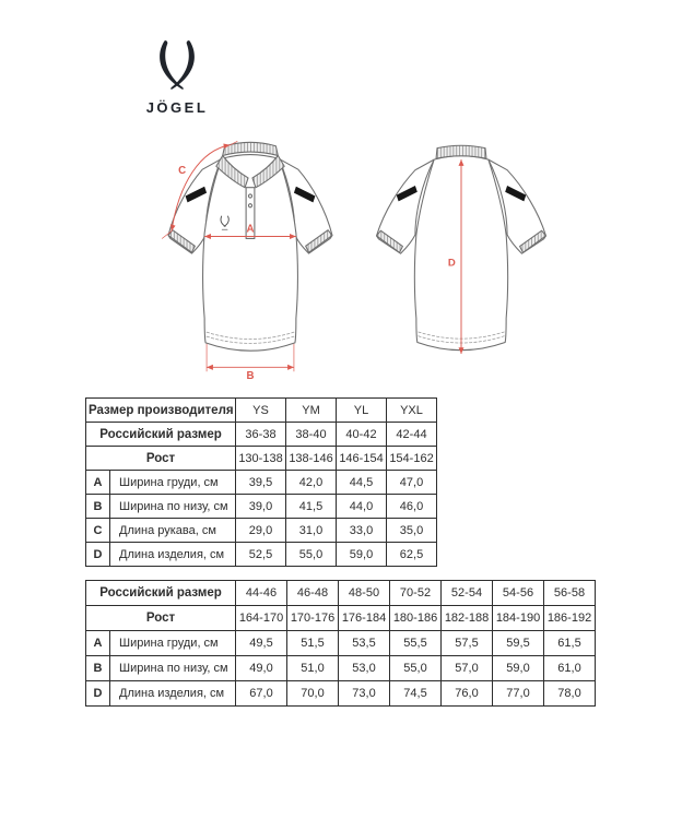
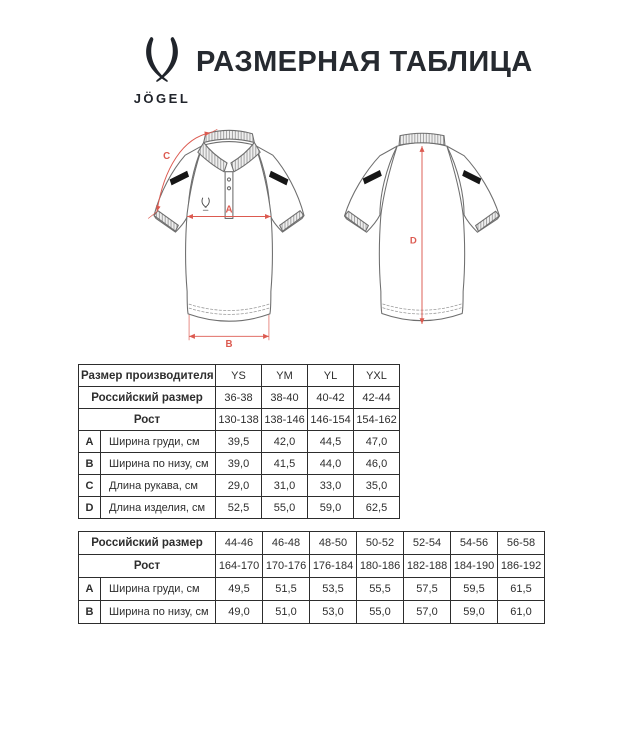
  JÖGEL
+ РАЗМЕРНАЯ ТАБЛИЦА
  A
  B
  C
  D
  Размер производителя	YS	YM	YL	YXL
  Российский размер	36-38	38-40	40-42	42-44
  Рост	130-138	138-146	146-154	154-162
  A	Ширина груди, см	39,5	42,0	44,5	47,0
  B	Ширина по низу, см	39,0	41,5	44,0	46,0
  C	Длина рукава, см	29,0	31,0	33,0	35,0
  D	Длина изделия, см	52,5	55,0	59,0	62,5
- Российский размер	44-46	46-48	48-50	70-52	52-54	54-56	56-58
+ Российский размер	44-46	46-48	48-50	50-52	52-54	54-56	56-58
  Рост	164-170	170-176	176-184	180-186	182-188	184-190	186-192
  A	Ширина груди, см	49,5	51,5	53,5	55,5	57,5	59,5	61,5
  B	Ширина по низу, см	49,0	51,0	53,0	55,0	57,0	59,0	61,0
- D	Длина изделия, см	67,0	70,0	73,0	74,5	76,0	77,0	78,0
